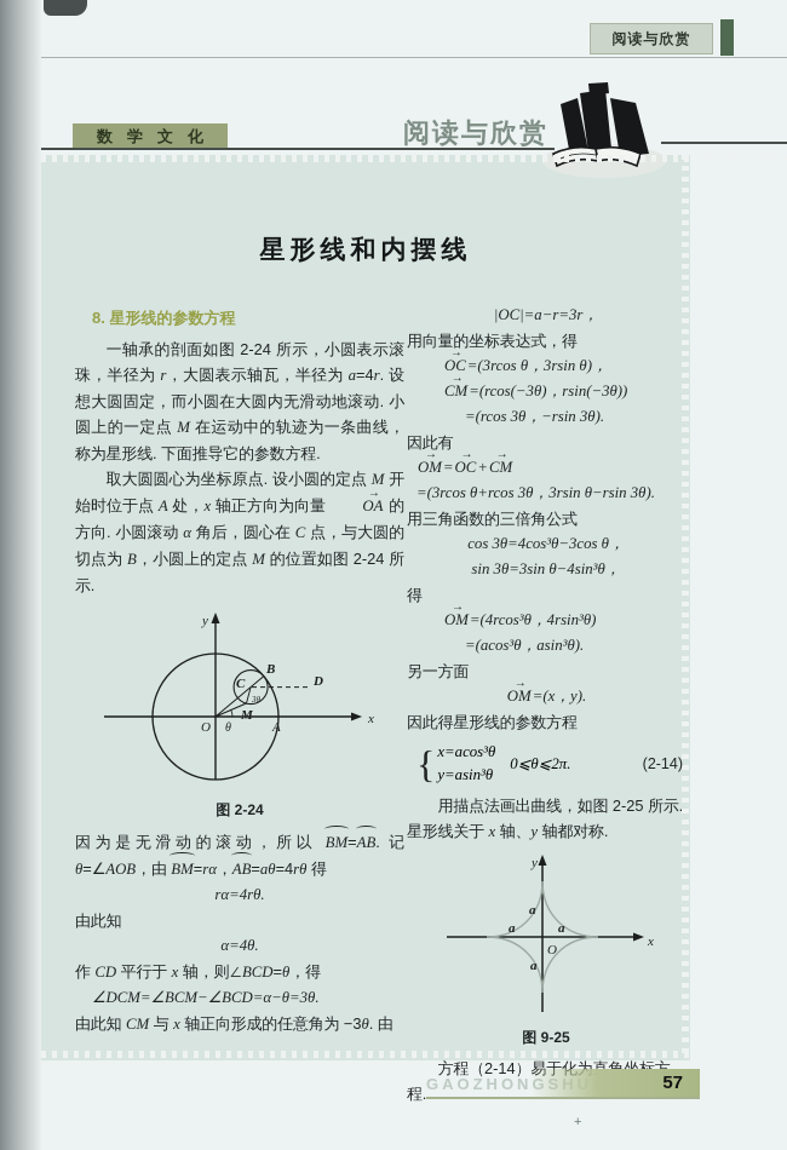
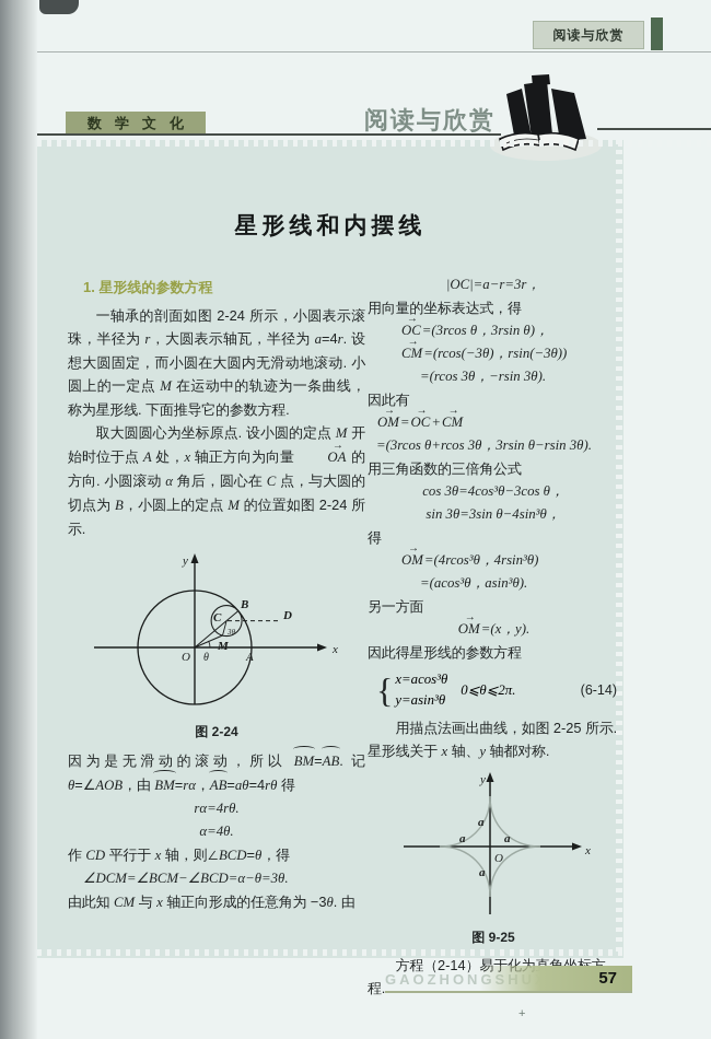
  阅读与欣赏
  数学文化
  阅读与欣赏
  星形线和内摆线
- 8. 星形线的参数方程
+ 1. 星形线的参数方程
  一轴承的剖面如图 2-24 所示，小圆表示滚珠，半径为 r，大圆表示轴瓦，半径为 a=4r. 设想大圆固定，而小圆在大圆内无滑动地滚动. 小圆上的一定点 M 在运动中的轨迹为一条曲线，称为星形线. 下面推导它的参数方程.
  取大圆圆心为坐标原点. 设小圆的定点 M 开始时位于点 A 处，x 轴正方向为向量 OA 的方向. 小圆滚动 α 角后，圆心在 C 点，与大圆的切点为 B，小圆上的定点 M 的位置如图 2-24 所示.
  y
  x
  O
  A
  B
  C
  D
  M
  θ
  3θ
  图 2-24
  因为是无滑动的滚动，所以 BM=AB. 记 θ=∠AOB，由 BM=rα，AB=aθ=4rθ 得
  rα=4rθ.
- 由此知
  α=4θ.
  作 CD 平行于 x 轴，则∠BCD=θ，得
  ∠DCM=∠BCM−∠BCD=α−θ=3θ.
  由此知 CM 与 x 轴正向形成的任意角为 −3θ. 由
  |OC|=a−r=3r，
  用向量的坐标表达式，得
  OC=(3rcos θ，3rsin θ)，
  CM=(rcos(−3θ)，rsin(−3θ))
  =(rcos 3θ，−rsin 3θ).
  因此有
  OM=OC+CM
  =(3rcos θ+rcos 3θ，3rsin θ−rsin 3θ).
  用三角函数的三倍角公式
  cos 3θ=4cos³θ−3cos θ，
  sin 3θ=3sin θ−4sin³θ，
  得
  OM=(4rcos³θ，4rsin³θ)
  =(acos³θ，asin³θ).
  另一方面
  OM=(x，y).
  因此得星形线的参数方程
  {
  x=acos³θ
  y=asin³θ
  0⩽θ⩽2π.
- (2-14)
+ (6-14)
  用描点法画出曲线，如图 2-25 所示.
  星形线关于 x 轴、y 轴都对称.
  y
  x
  O
  a
  a
  a
  a
  图 9-25
  57
  +
